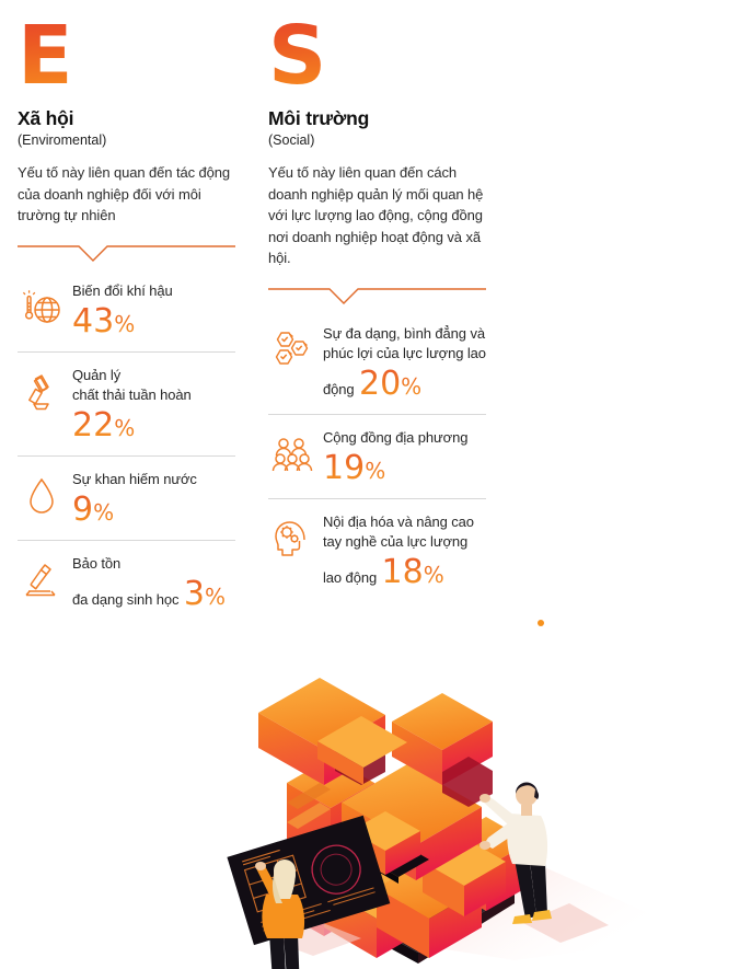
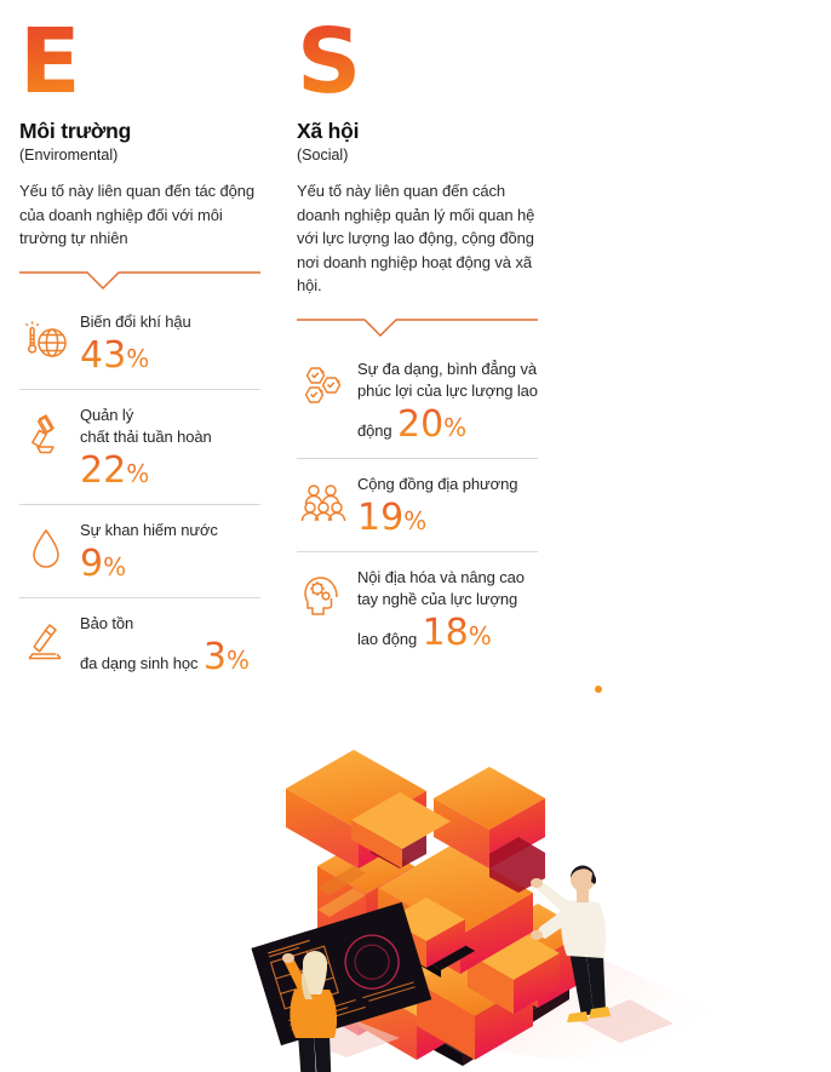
  E
- Xã hội
+ Môi trường
  (Enviromental)
  Yếu tố này liên quan đến tác động của doanh nghiệp đối với môi trường tự nhiên
  Biến đổi khí hậu 43%
  Quản lý
  chất thải tuần hoàn 22%
  Sự khan hiếm nước 9%
  Bảo tồn
  đa dạng sinh học 3%
  S
- Môi trường
+ Xã hội
  (Social)
  Yếu tố này liên quan đến cách doanh nghiệp quản lý mối quan hệ với lực lượng lao động, cộng đồng nơi doanh nghiệp hoạt động và xã hội.
  Sự đa dạng, bình đẳng và phúc lợi của lực lượng lao động 20%
  Cộng đồng địa phương 19%
  Nội địa hóa và nâng cao tay nghề của lực lượng lao động 18%
